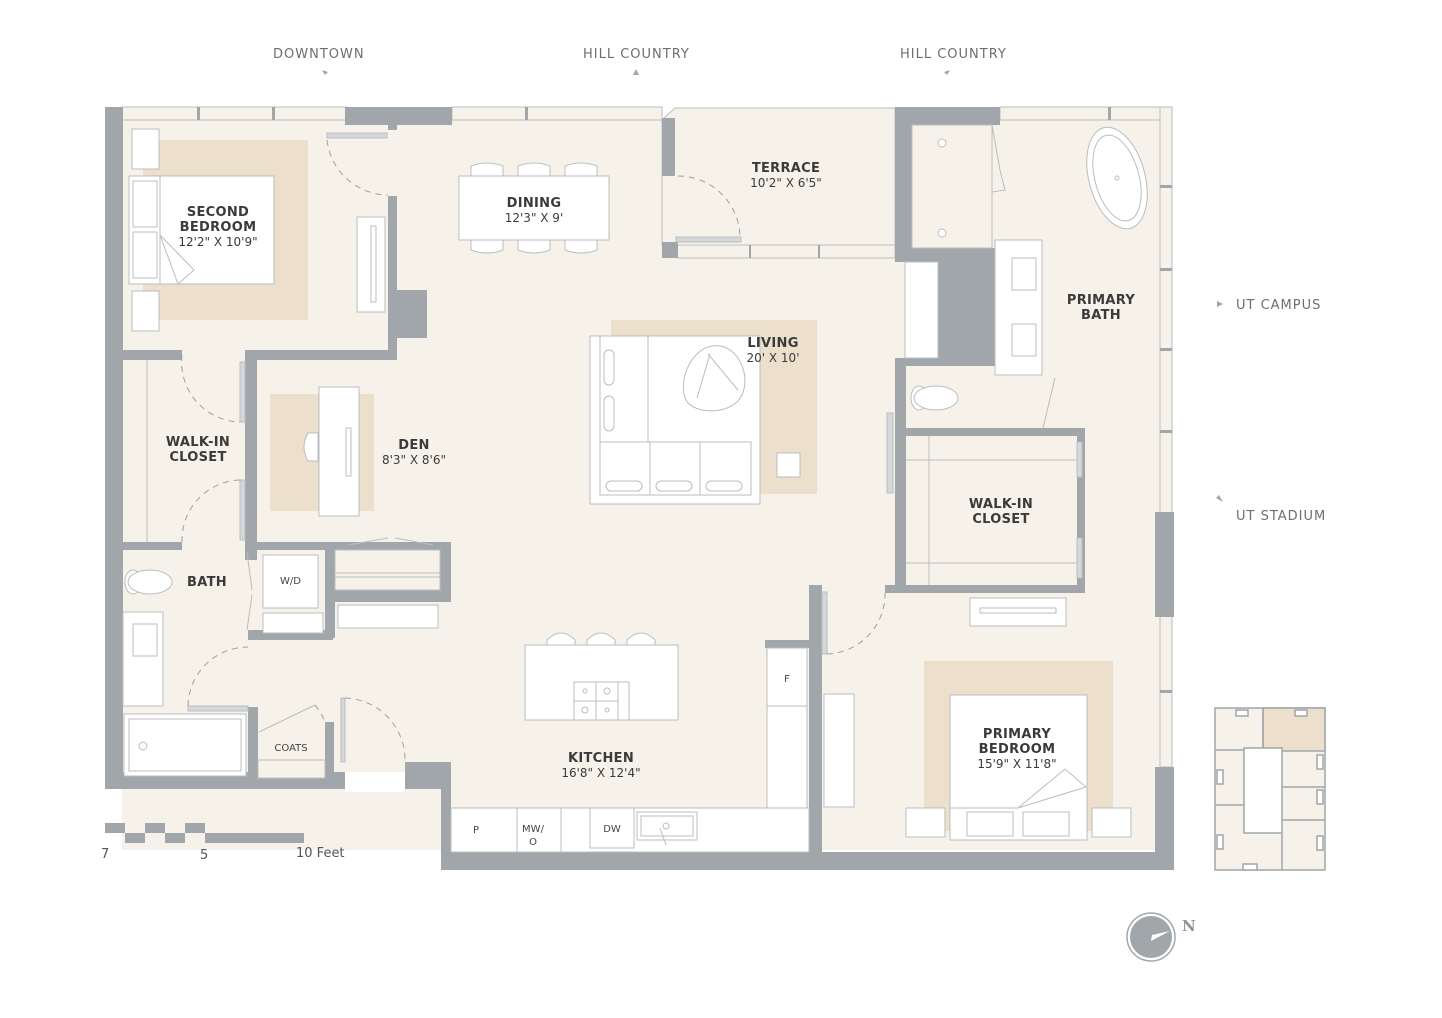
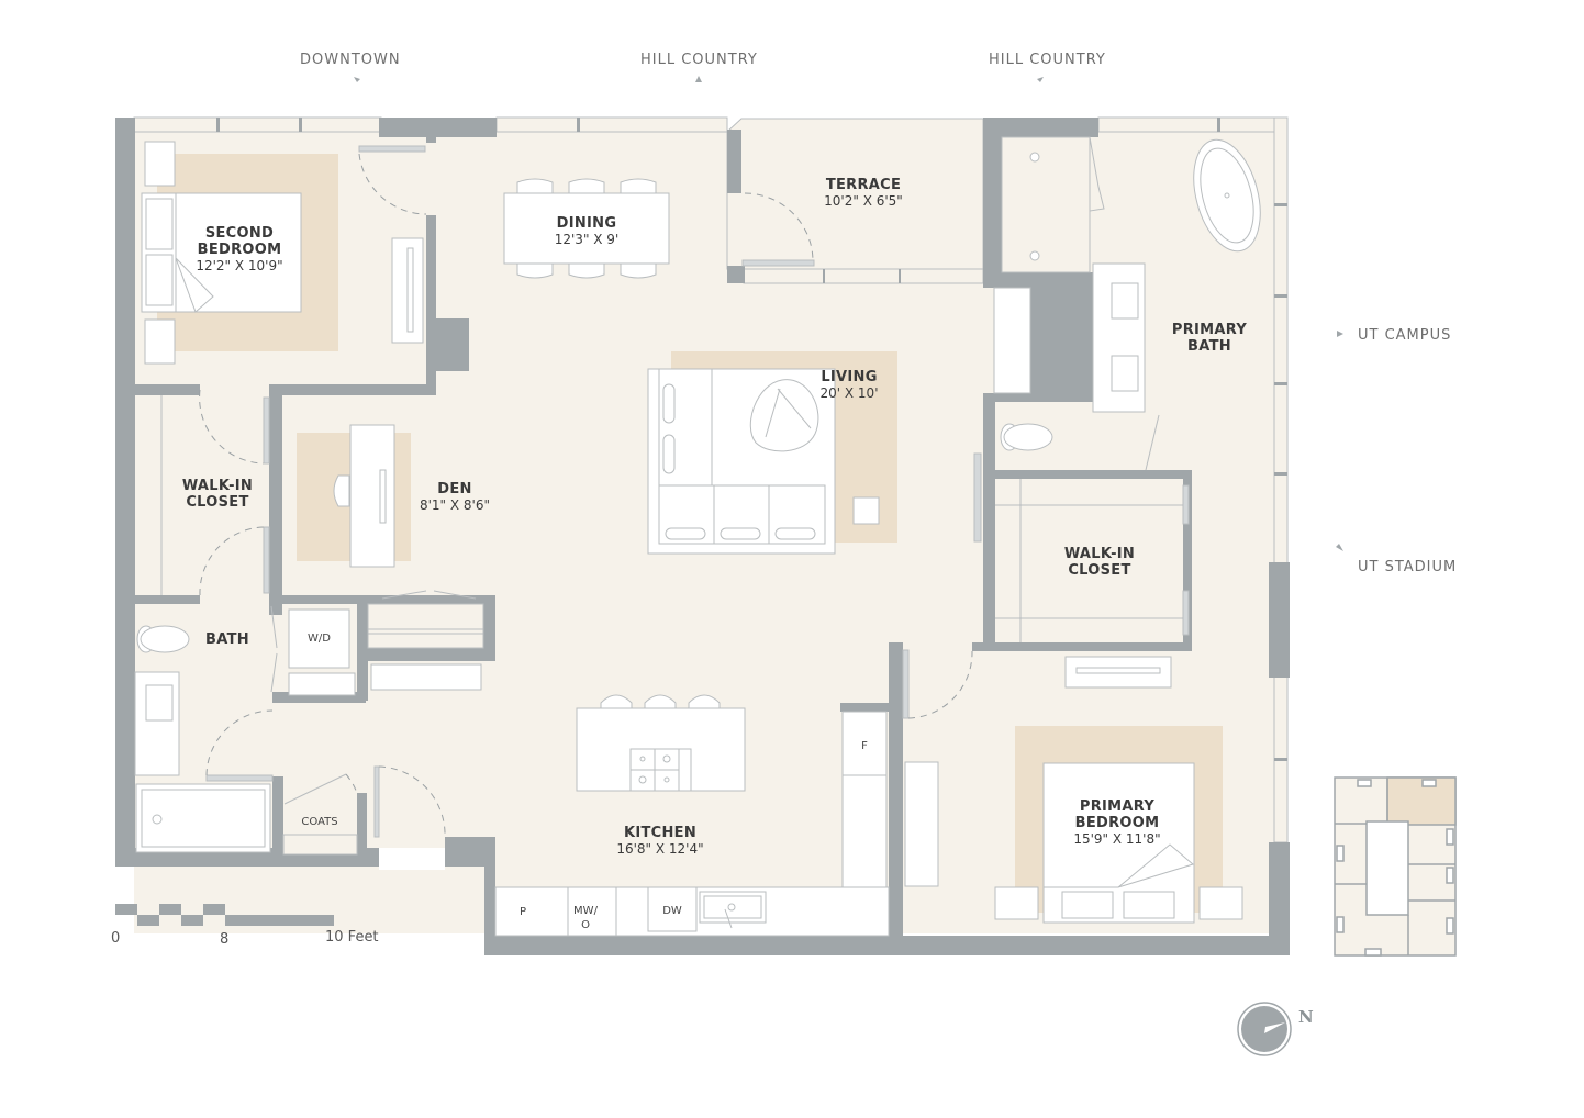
  DOWNTOWN
  HILL COUNTRY
  HILL COUNTRY
  UT CAMPUS
  UT STADIUM
  SECOND
  BEDROOM
  12'2" X 10'9"
  DINING
  12'3" X 9'
  TERRACE
  10'2" X 6'5"
  PRIMARY
  BATH
  LIVING
  20' X 10'
  WALK-IN
  CLOSET
  DEN
- 8'3" X 8'6"
+ 8'1" X 8'6"
  WALK-IN
  CLOSET
  BATH
  COATS
  KITCHEN
  16'8" X 12'4"
  PRIMARY
  BEDROOM
  15'9" X 11'8"
  W/D
  F
  P
  MW/
  O
  DW
- 7
+ 0
- 5
+ 8
  10 Feet
  N
